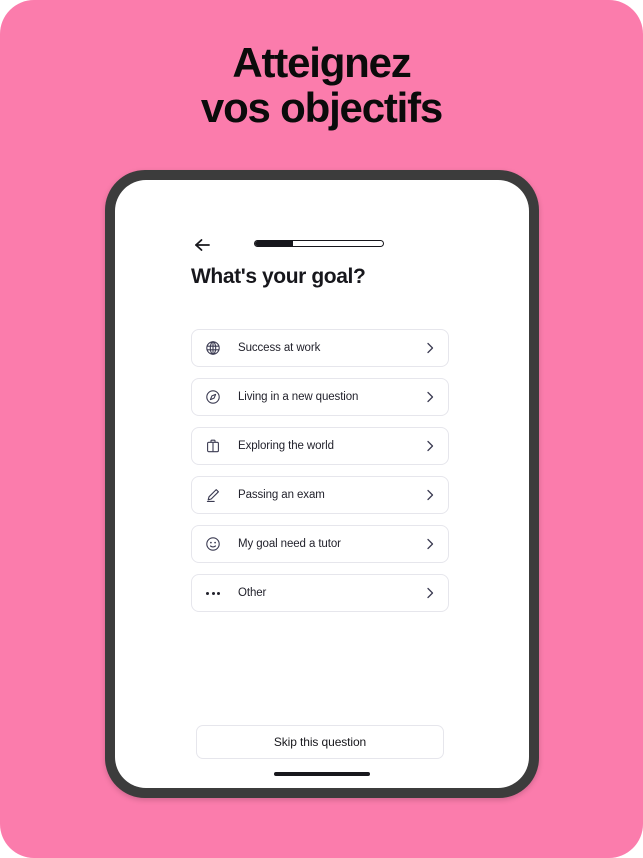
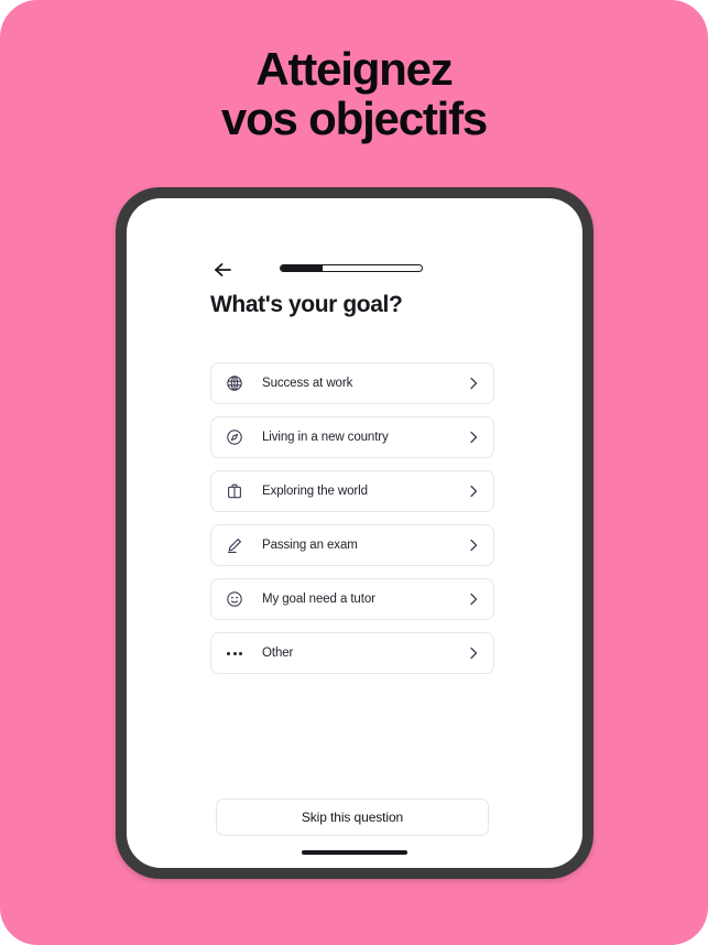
  Atteignez
  vos objectifs
  What's your goal?
  Success at work
- Living in a new question
+ Living in a new country
  Exploring the world
  Passing an exam
  My goal need a tutor
  Other
  Skip this question
